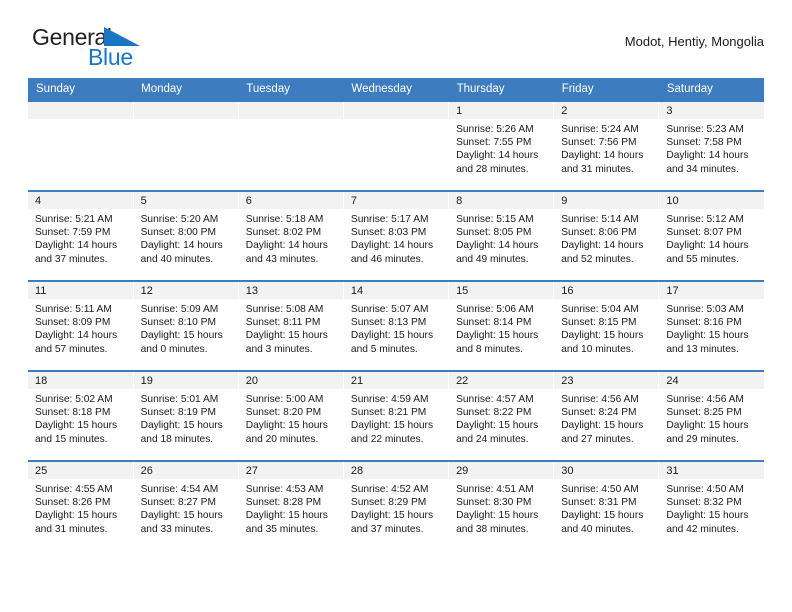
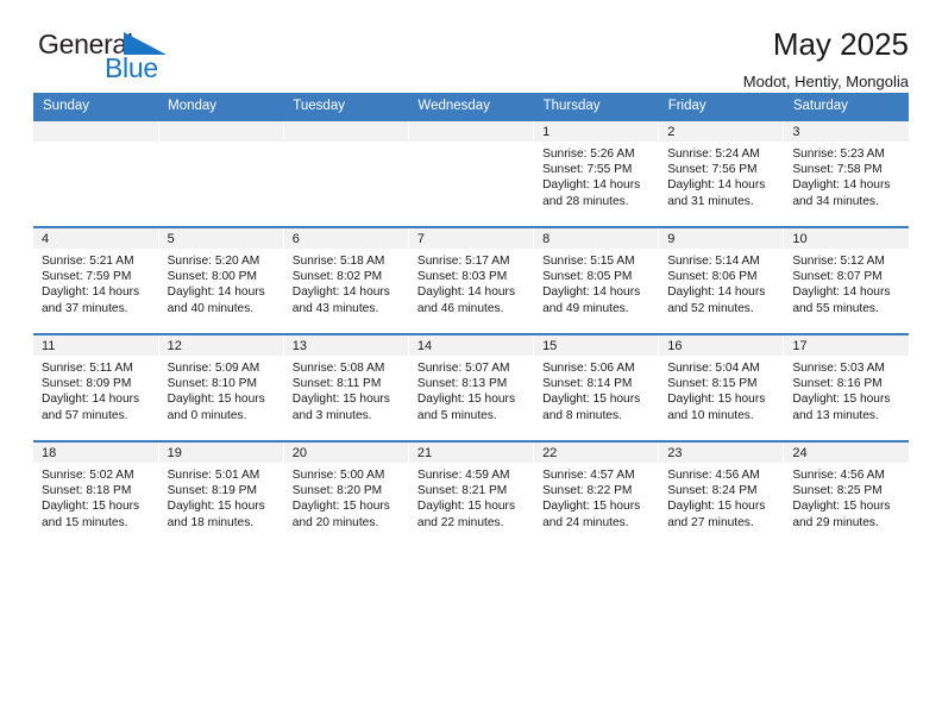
  Genera
  Blue
+ May 2025
  Modot, Hentiy, Mongolia
  Sunday	Monday	Tuesday	Wednesday	Thursday	Friday	Saturday
  				1Sunrise: 5:26 AMSunset: 7:55 PMDaylight: 14 hoursand 28 minutes.	2Sunrise: 5:24 AMSunset: 7:56 PMDaylight: 14 hoursand 31 minutes.	3Sunrise: 5:23 AMSunset: 7:58 PMDaylight: 14 hoursand 34 minutes.
  4Sunrise: 5:21 AMSunset: 7:59 PMDaylight: 14 hoursand 37 minutes.	5Sunrise: 5:20 AMSunset: 8:00 PMDaylight: 14 hoursand 40 minutes.	6Sunrise: 5:18 AMSunset: 8:02 PMDaylight: 14 hoursand 43 minutes.	7Sunrise: 5:17 AMSunset: 8:03 PMDaylight: 14 hoursand 46 minutes.	8Sunrise: 5:15 AMSunset: 8:05 PMDaylight: 14 hoursand 49 minutes.	9Sunrise: 5:14 AMSunset: 8:06 PMDaylight: 14 hoursand 52 minutes.	10Sunrise: 5:12 AMSunset: 8:07 PMDaylight: 14 hoursand 55 minutes.
  11Sunrise: 5:11 AMSunset: 8:09 PMDaylight: 14 hoursand 57 minutes.	12Sunrise: 5:09 AMSunset: 8:10 PMDaylight: 15 hoursand 0 minutes.	13Sunrise: 5:08 AMSunset: 8:11 PMDaylight: 15 hoursand 3 minutes.	14Sunrise: 5:07 AMSunset: 8:13 PMDaylight: 15 hoursand 5 minutes.	15Sunrise: 5:06 AMSunset: 8:14 PMDaylight: 15 hoursand 8 minutes.	16Sunrise: 5:04 AMSunset: 8:15 PMDaylight: 15 hoursand 10 minutes.	17Sunrise: 5:03 AMSunset: 8:16 PMDaylight: 15 hoursand 13 minutes.
  18Sunrise: 5:02 AMSunset: 8:18 PMDaylight: 15 hoursand 15 minutes.	19Sunrise: 5:01 AMSunset: 8:19 PMDaylight: 15 hoursand 18 minutes.	20Sunrise: 5:00 AMSunset: 8:20 PMDaylight: 15 hoursand 20 minutes.	21Sunrise: 4:59 AMSunset: 8:21 PMDaylight: 15 hoursand 22 minutes.	22Sunrise: 4:57 AMSunset: 8:22 PMDaylight: 15 hoursand 24 minutes.	23Sunrise: 4:56 AMSunset: 8:24 PMDaylight: 15 hoursand 27 minutes.	24Sunrise: 4:56 AMSunset: 8:25 PMDaylight: 15 hoursand 29 minutes.
- 25Sunrise: 4:55 AMSunset: 8:26 PMDaylight: 15 hoursand 31 minutes.	26Sunrise: 4:54 AMSunset: 8:27 PMDaylight: 15 hoursand 33 minutes.	27Sunrise: 4:53 AMSunset: 8:28 PMDaylight: 15 hoursand 35 minutes.	28Sunrise: 4:52 AMSunset: 8:29 PMDaylight: 15 hoursand 37 minutes.	29Sunrise: 4:51 AMSunset: 8:30 PMDaylight: 15 hoursand 38 minutes.	30Sunrise: 4:50 AMSunset: 8:31 PMDaylight: 15 hoursand 40 minutes.	31Sunrise: 4:50 AMSunset: 8:32 PMDaylight: 15 hoursand 42 minutes.
